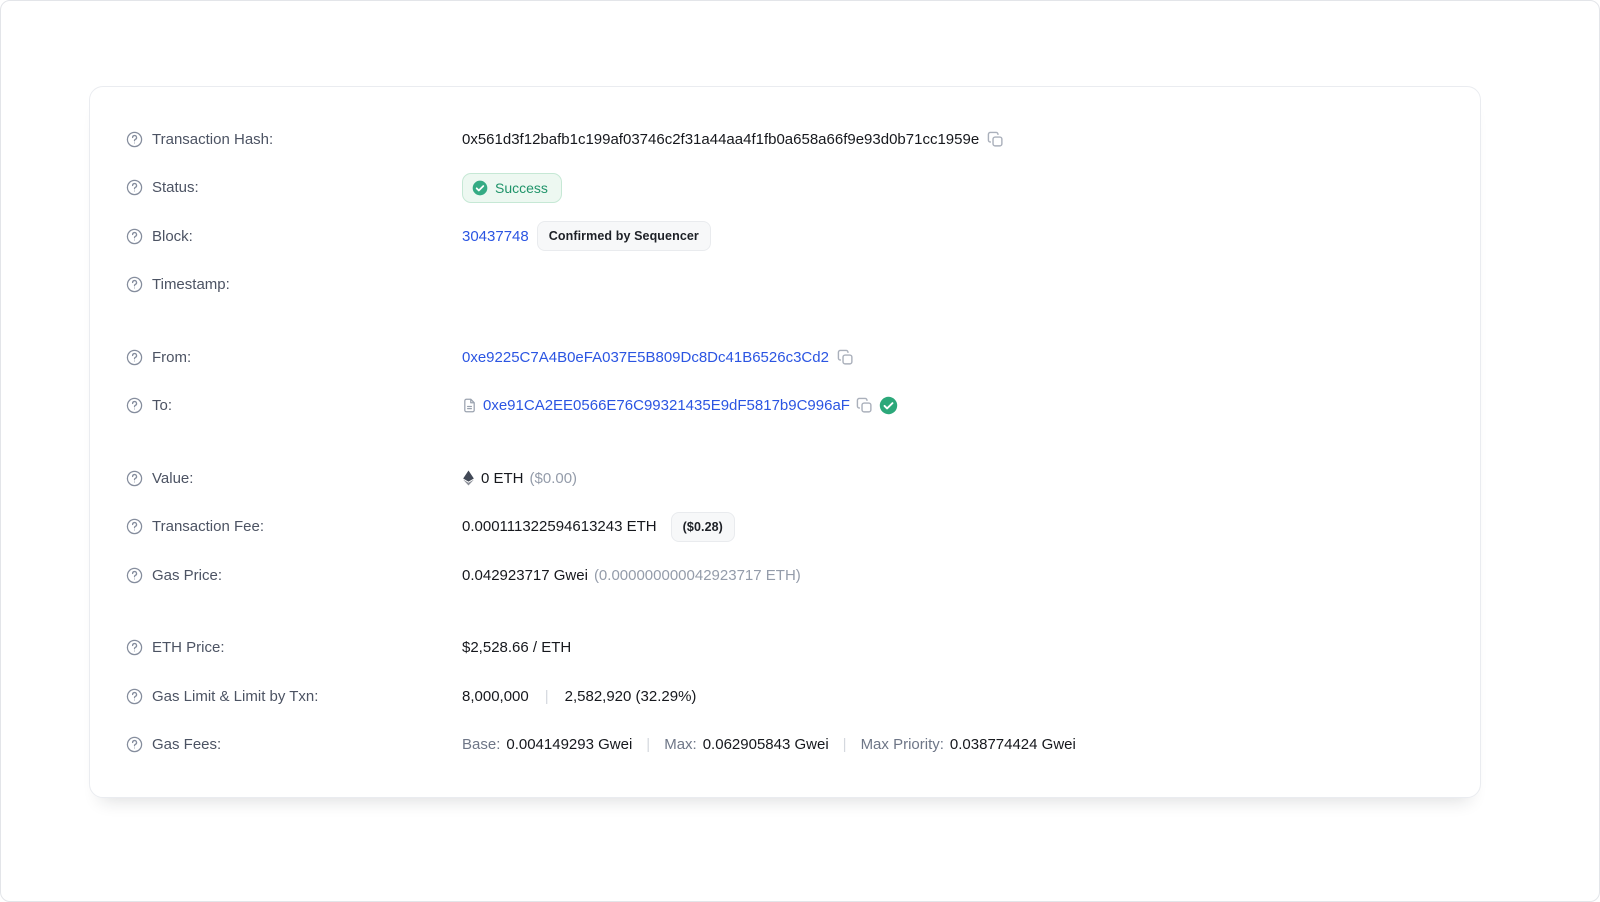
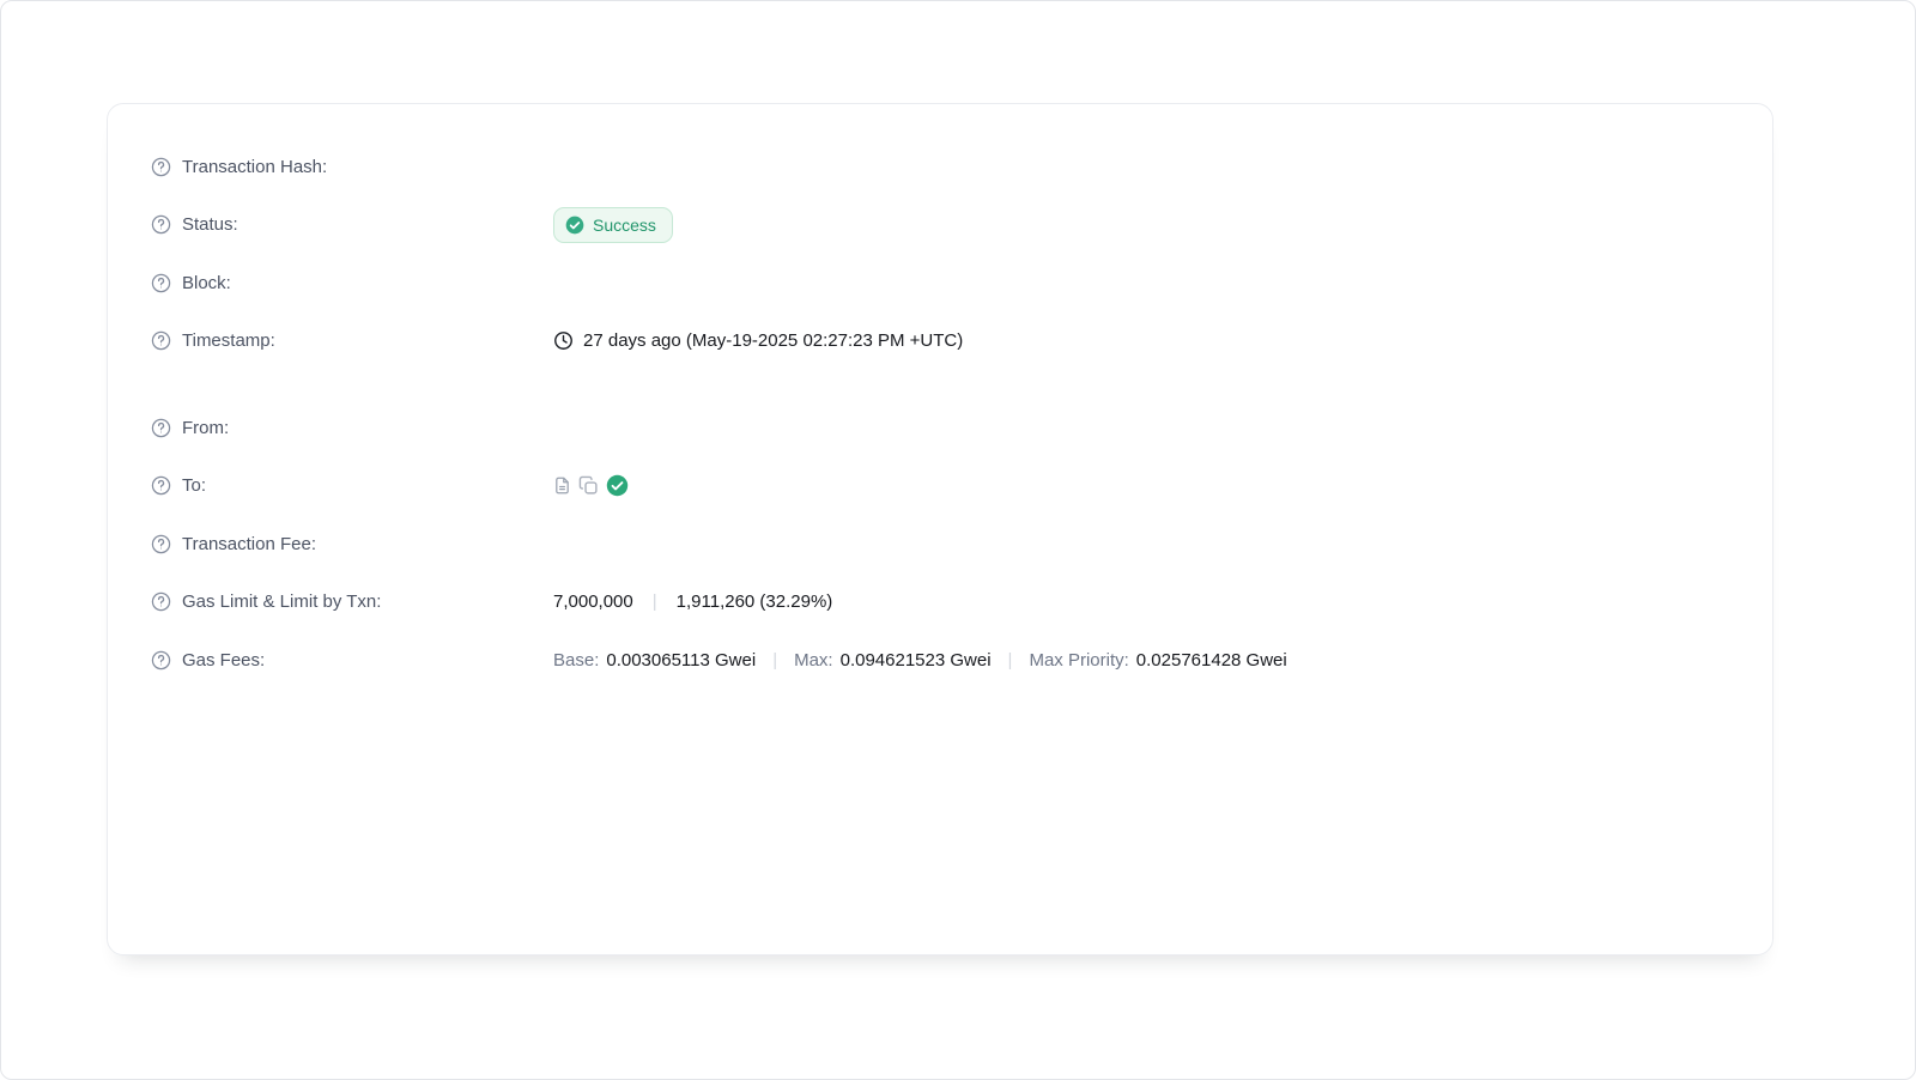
  Transaction Hash:
- 0x561d3f12bafb1c199af03746c2f31a44aa4f1fb0a658a66f9e93d0b71cc1959e
  Status:
  Success
  Block:
- 30437748
- Confirmed by Sequencer
  Timestamp:
+ 27 days ago (May-19-2025 02:27:23 PM +UTC)
  From:
- 0xe9225C7A4B0eFA037E5B809Dc8Dc41B6526c3Cd2
  To:
- 0xe91CA2EE0566E76C99321435E9dF5817b9C996aF
- Value:
- 0 ETH
- ($0.00)
  Transaction Fee:
- 0.000111322594613243 ETH
- ($0.28)
- Gas Price:
- 0.042923717 Gwei
- (0.000000000042923717 ETH)
- ETH Price:
- $2,528.66 / ETH
  Gas Limit & Limit by Txn:
- 8,000,000
+ 7,000,000
  |
- 2,582,920 (32.29%)
+ 1,911,260 (32.29%)
  Gas Fees:
  Base:
- 0.004149293 Gwei
+ 0.003065113 Gwei
  |
  Max:
- 0.062905843 Gwei
+ 0.094621523 Gwei
  |
  Max Priority:
- 0.038774424 Gwei
+ 0.025761428 Gwei
